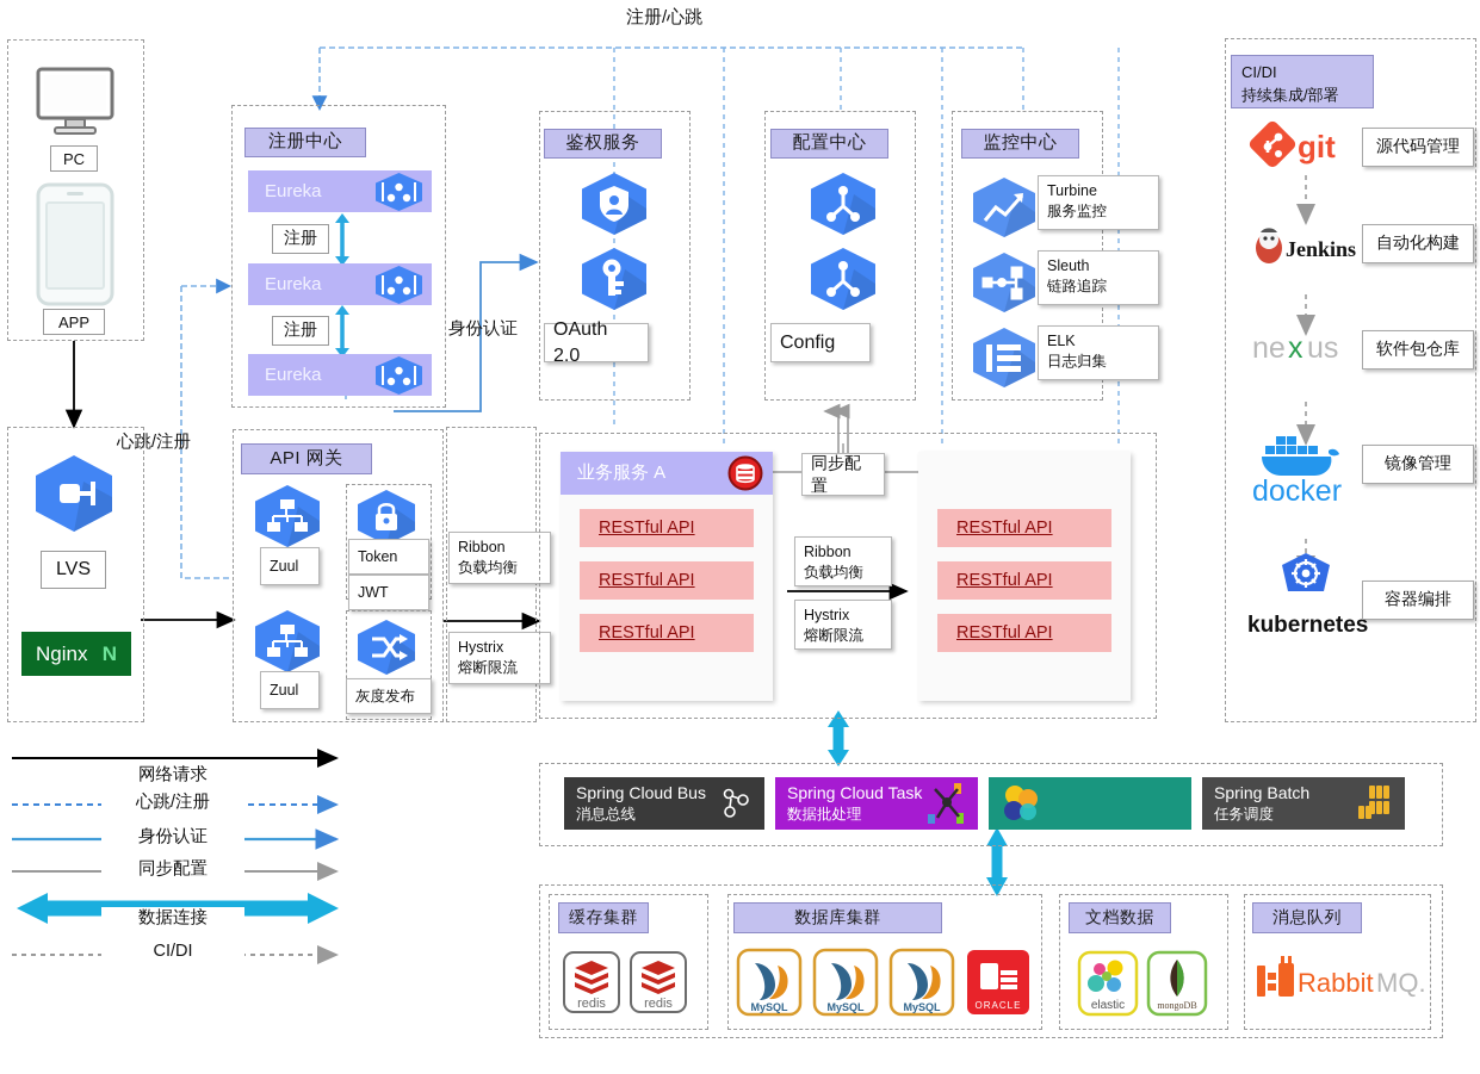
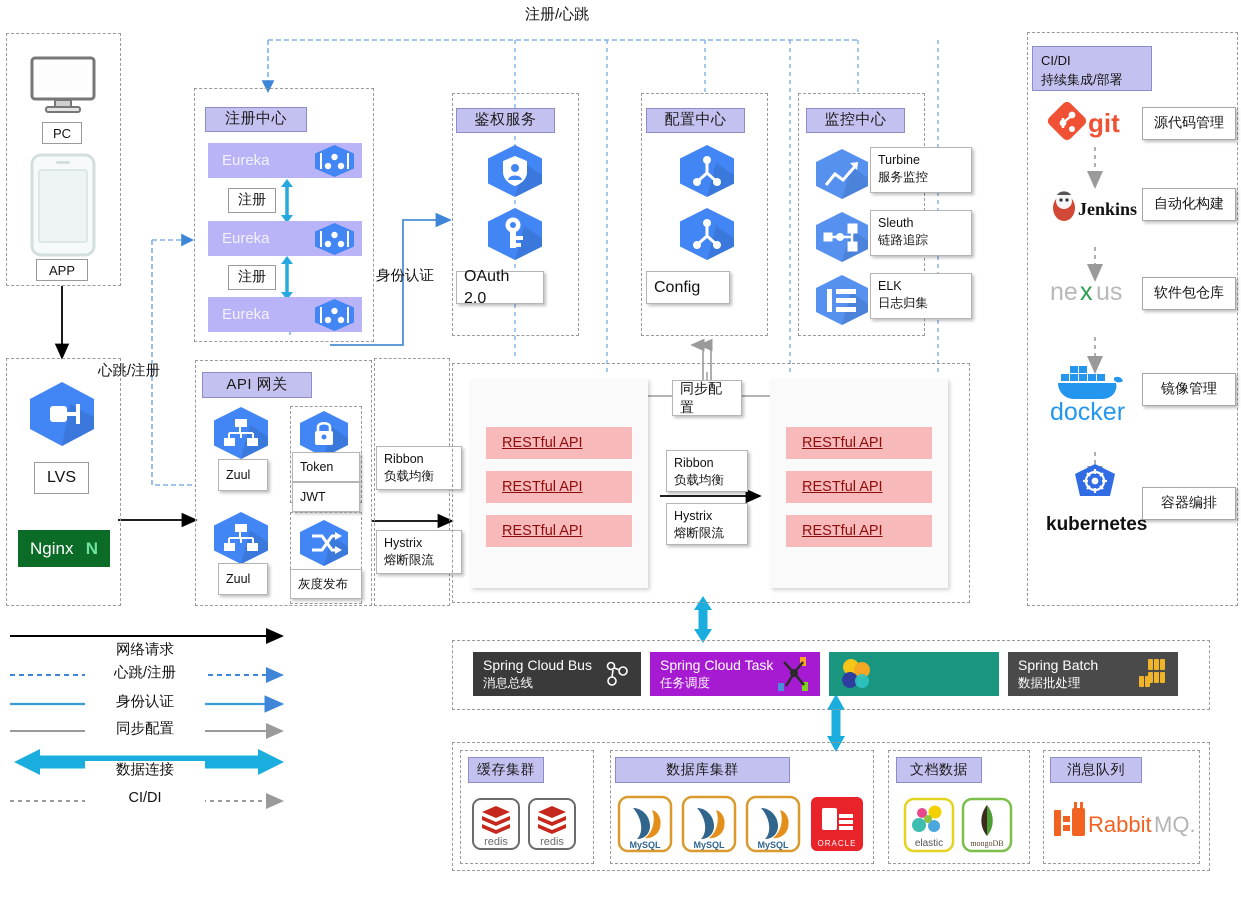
  PC
  APP
  LVS
  Nginx
  N
  心跳/注册
  注册中心
  Eureka
  注册
  Eureka
  注册
  Eureka
  注册/心跳
  鉴权服务
  OAuth 2.0
  身份认证
  配置中心
  Config
  监控中心
  Turbine
  服务监控
  Sleuth
  链路追踪
  ELK
  日志归集
  API 网关
  Zuul
  Zuul
  Token
  JWT
  灰度发布
  Ribbon
  负载均衡
  Hystrix
  熔断限流
- 业务服务 A
  RESTful API
  RESTful API
  RESTful API
  同步配置
  Ribbon
  负载均衡
  Hystrix
  熔断限流
  RESTful API
  RESTful API
  RESTful API
  Spring Cloud Bus
  消息总线
  Spring Cloud Task
- 数据批处理
+ 任务调度
  Spring Batch
- 任务调度
+ 数据批处理
  缓存集群
  redis
  redis
  数据库集群
  MySQL
  MySQL
  MySQL
  ORACLE
  文档数据
  elastic
  mongoDB
  消息队列
  Rabbit
  MQ.
  CI/DI
  持续集成/部署
  git
  源代码管理
  Jenkins
  自动化构建
  ne
  x
  us
  软件包仓库
  docker
  镜像管理
  kubernetes
  容器编排
  网络请求
  心跳/注册
  身份认证
  同步配置
  数据连接
  CI/DI
